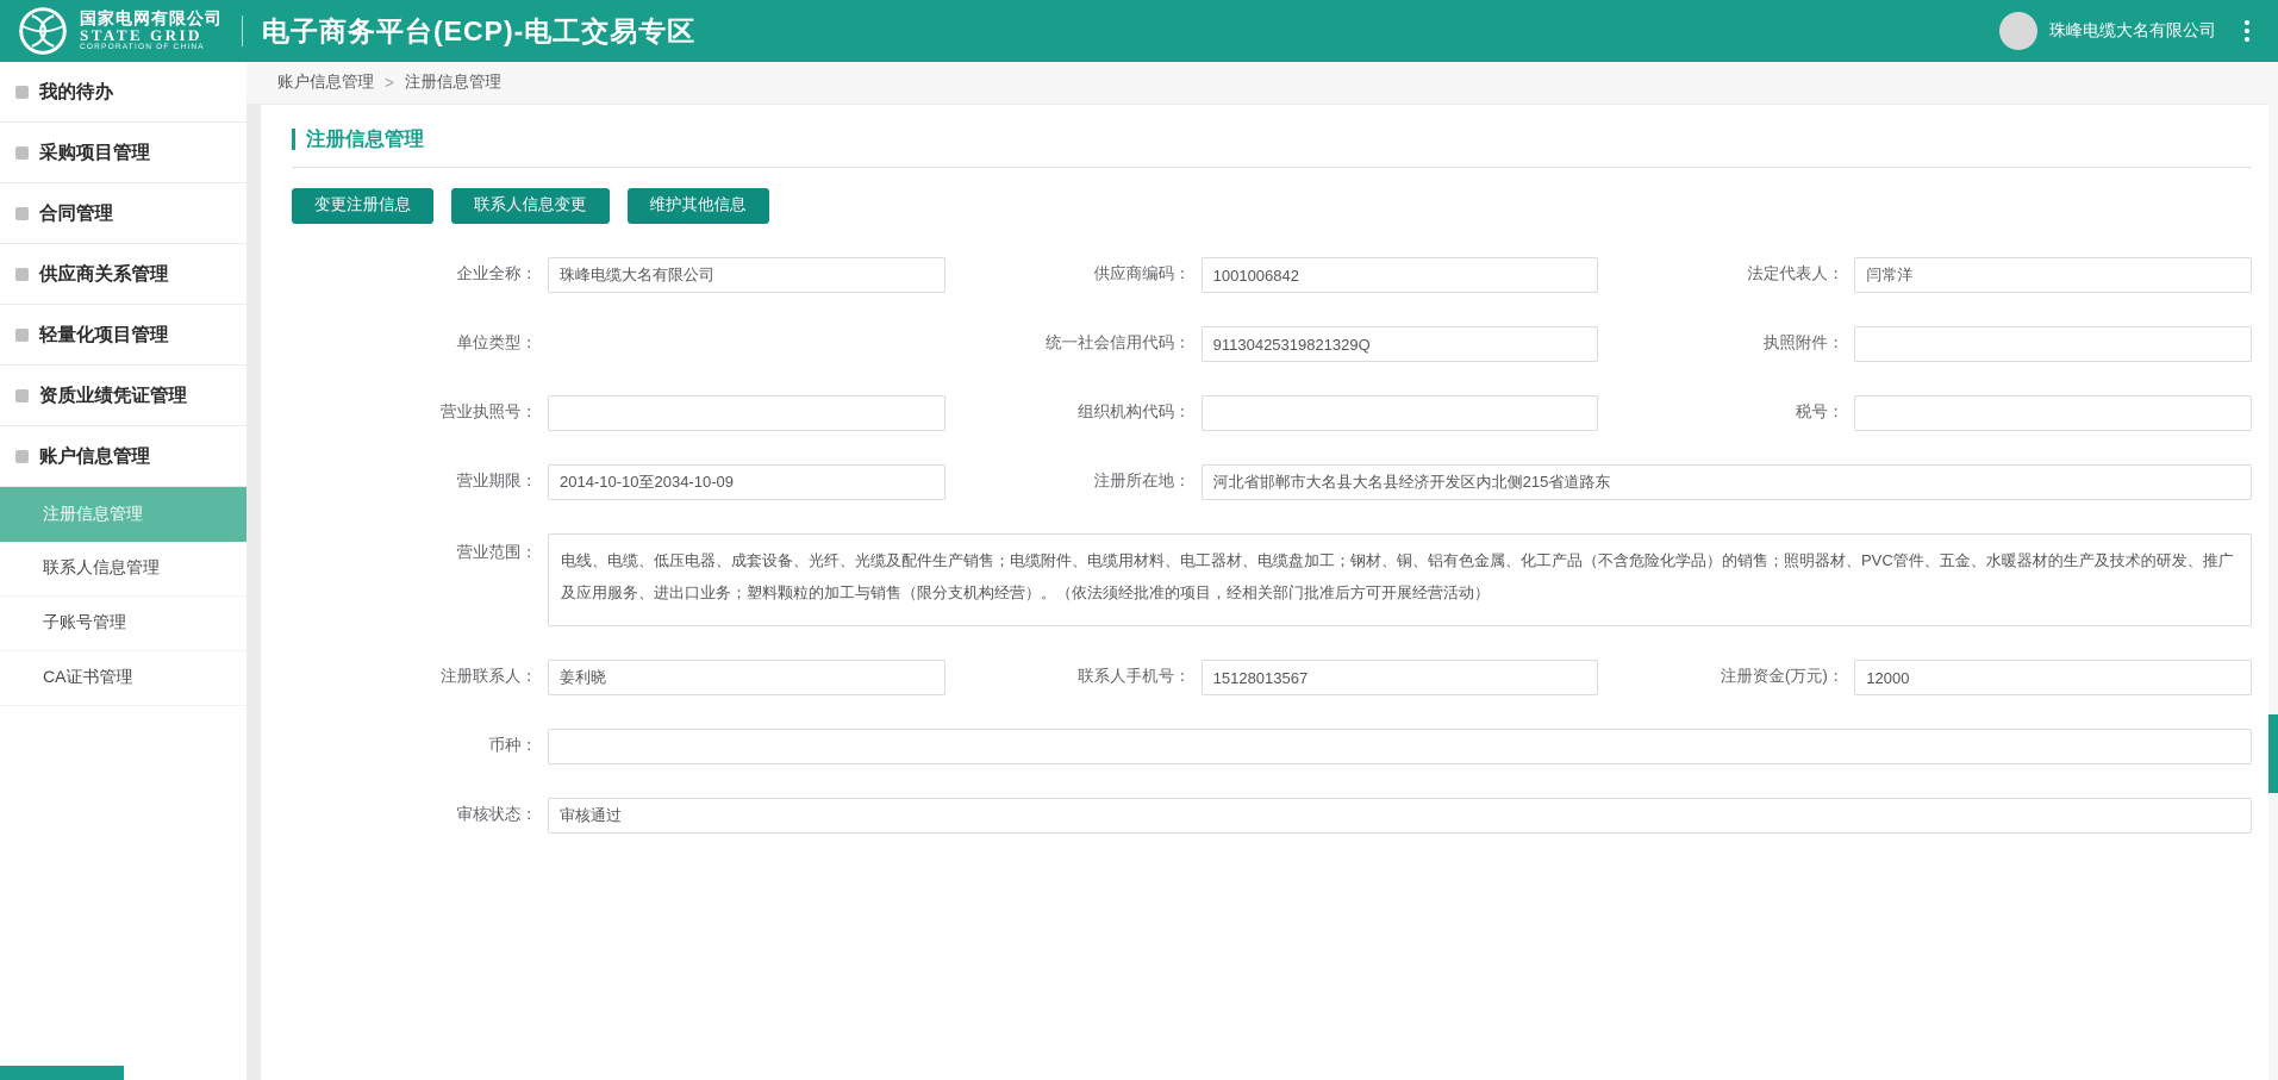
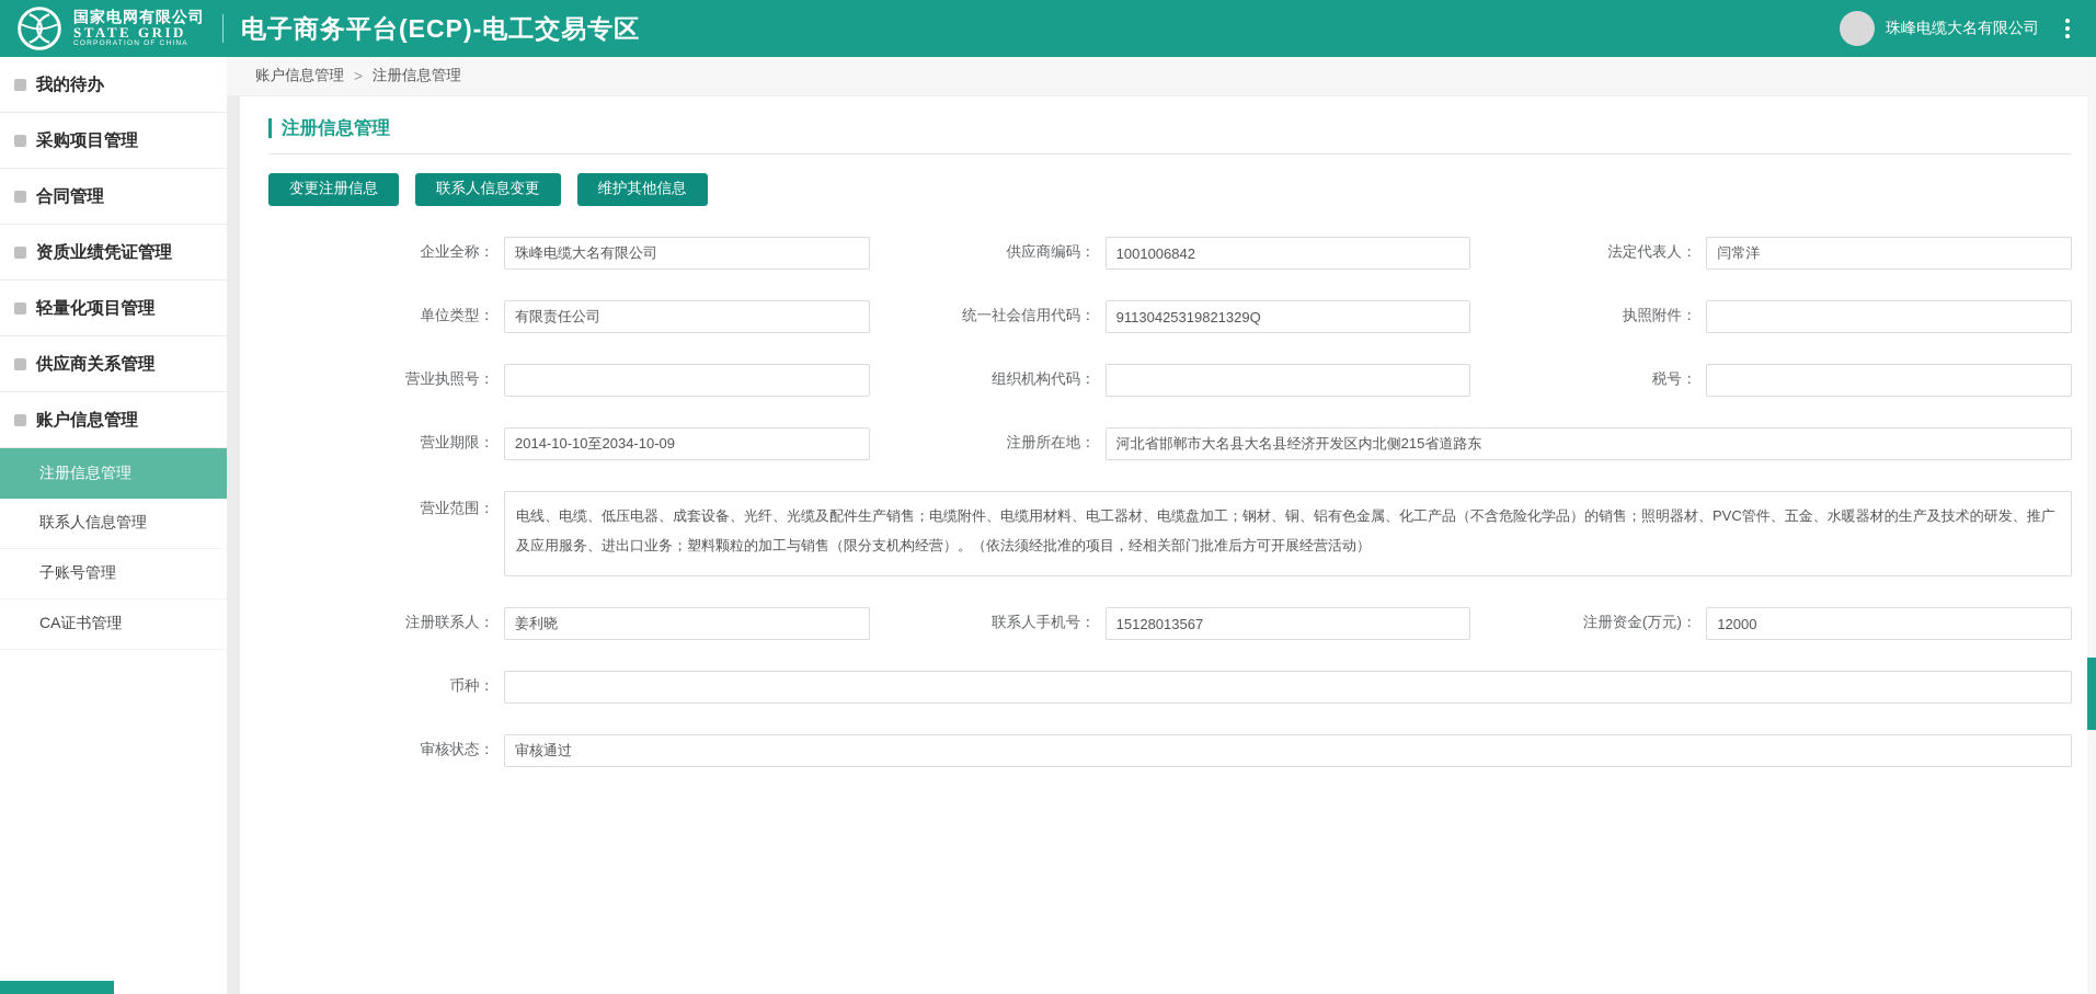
  国家电网有限公司
  STATE GRID
  电子商务平台(ECP)-电工交易专区
  珠峰电缆大名有限公司
  我的待办
  采购项目管理
  合同管理
- 供应商关系管理
+ 资质业绩凭证管理
  轻量化项目管理
- 资质业绩凭证管理
+ 供应商关系管理
  账户信息管理
  注册信息管理
  联系人信息管理
  子账号管理
  CA证书管理
  账户信息管理
  >
  注册信息管理
  注册信息管理
  变更注册信息
  联系人信息变更
  维护其他信息
  企业全称：
  珠峰电缆大名有限公司
  供应商编码：
  1001006842
  法定代表人：
  闫常洋
  单位类型：
+ 有限责任公司
  统一社会信用代码：
  91130425319821329Q
  执照附件：
  营业执照号：
  组织机构代码：
  税号：
  营业期限：
  2014-10-10至2034-10-09
  注册所在地：
  河北省邯郸市大名县大名县经济开发区内北侧215省道路东
  营业范围：
  注册联系人：
  姜利晓
  联系人手机号：
  15128013567
  注册资金(万元)：
  12000
  币种：
  审核状态：
  审核通过
